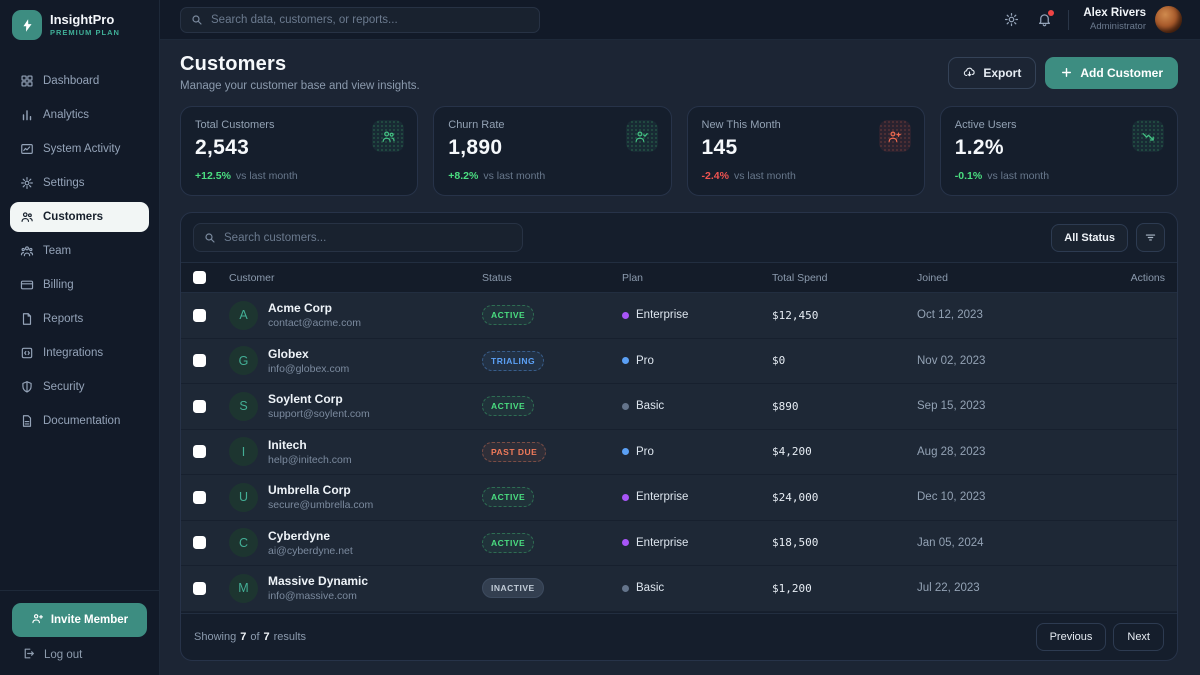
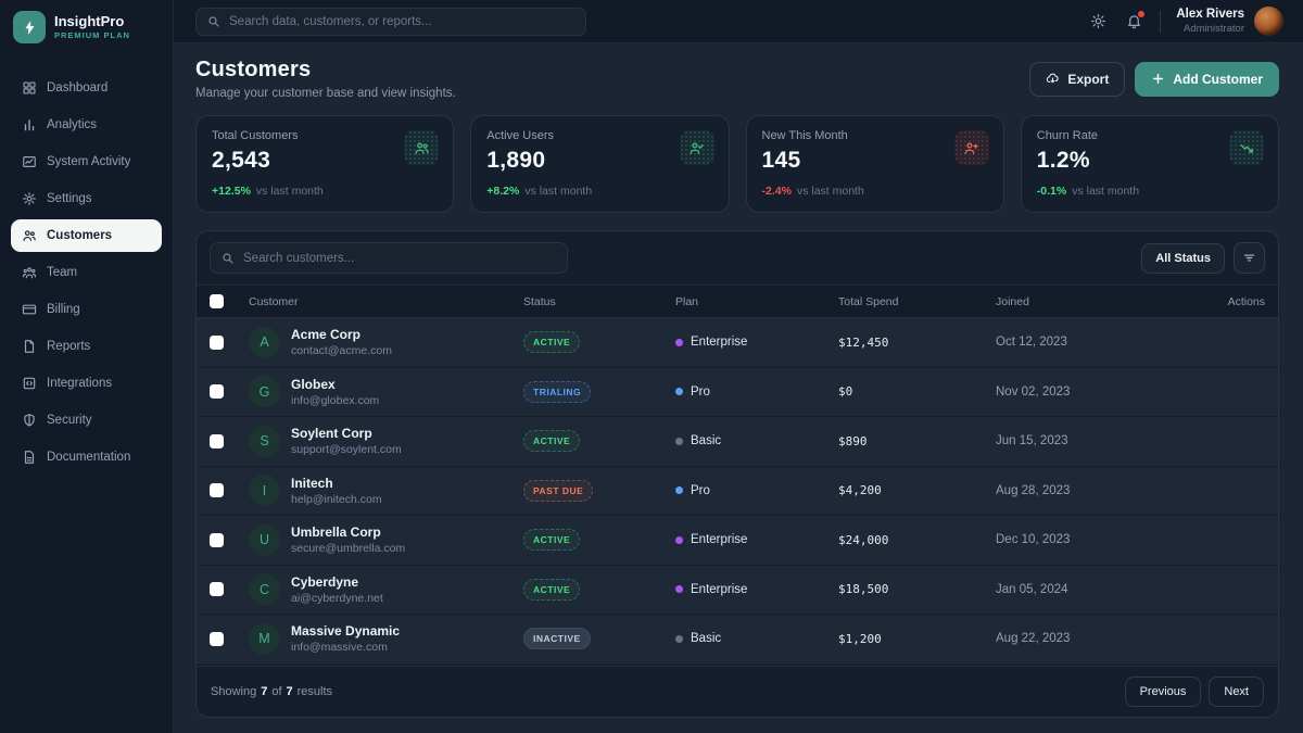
  InsightPro
  PREMIUM PLAN
  Dashboard
  Analytics
  System Activity
  Settings
  Customers
  Team
  Billing
  Reports
  Integrations
  Security
  Documentation
- Invite Member
- Log out
  Search data, customers, or reports...
  Alex Rivers
  Administrator
  Customers
  Manage your customer base and view insights.
  Export
  Add Customer
  Total Customers
  2,543
  +12.5%
  vs last month
- Churn Rate
+ Active Users
  1,890
  +8.2%
  vs last month
  New This Month
  145
  -2.4%
  vs last month
- Active Users
+ Churn Rate
  1.2%
  -0.1%
  vs last month
  Search customers...
  All Status
  Customer
  Status
  Plan
  Total Spend
  Joined
  Actions
  A
  Acme Corp
  contact@acme.com
  ACTIVE
  Enterprise
  $12,450
  Oct 12, 2023
  G
  Globex
  info@globex.com
  TRIALING
  Pro
  $0
  Nov 02, 2023
  S
  Soylent Corp
  support@soylent.com
  ACTIVE
  Basic
  $890
- Sep 15, 2023
+ Jun 15, 2023
  I
  Initech
  help@initech.com
  PAST DUE
  Pro
  $4,200
  Aug 28, 2023
  U
  Umbrella Corp
  secure@umbrella.com
  ACTIVE
  Enterprise
  $24,000
  Dec 10, 2023
  C
  Cyberdyne
  ai@cyberdyne.net
  ACTIVE
  Enterprise
  $18,500
  Jan 05, 2024
  M
  Massive Dynamic
  info@massive.com
  INACTIVE
  Basic
  $1,200
- Jul 22, 2023
+ Aug 22, 2023
  Showing
  7
  of
  7
  results
  Previous
  Next
